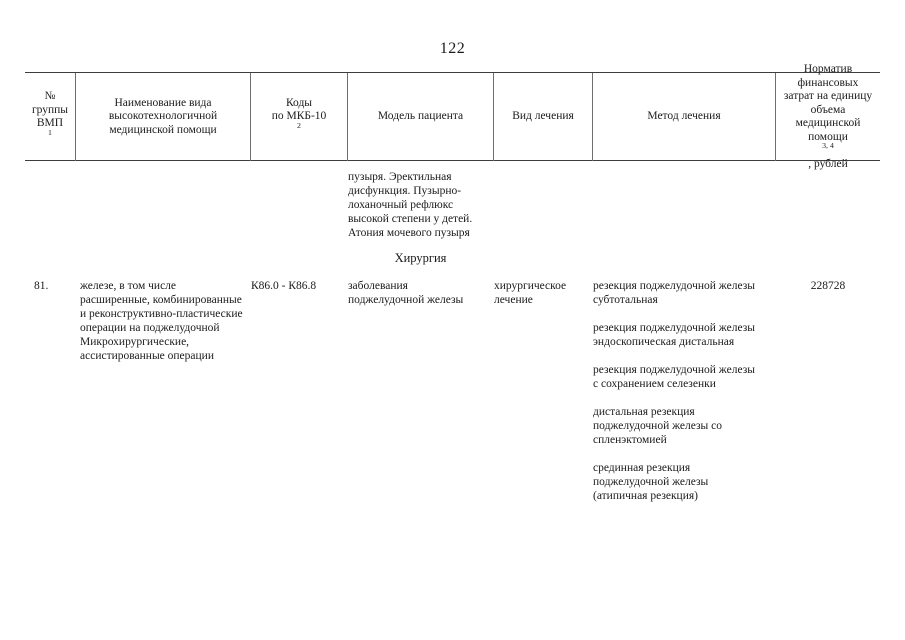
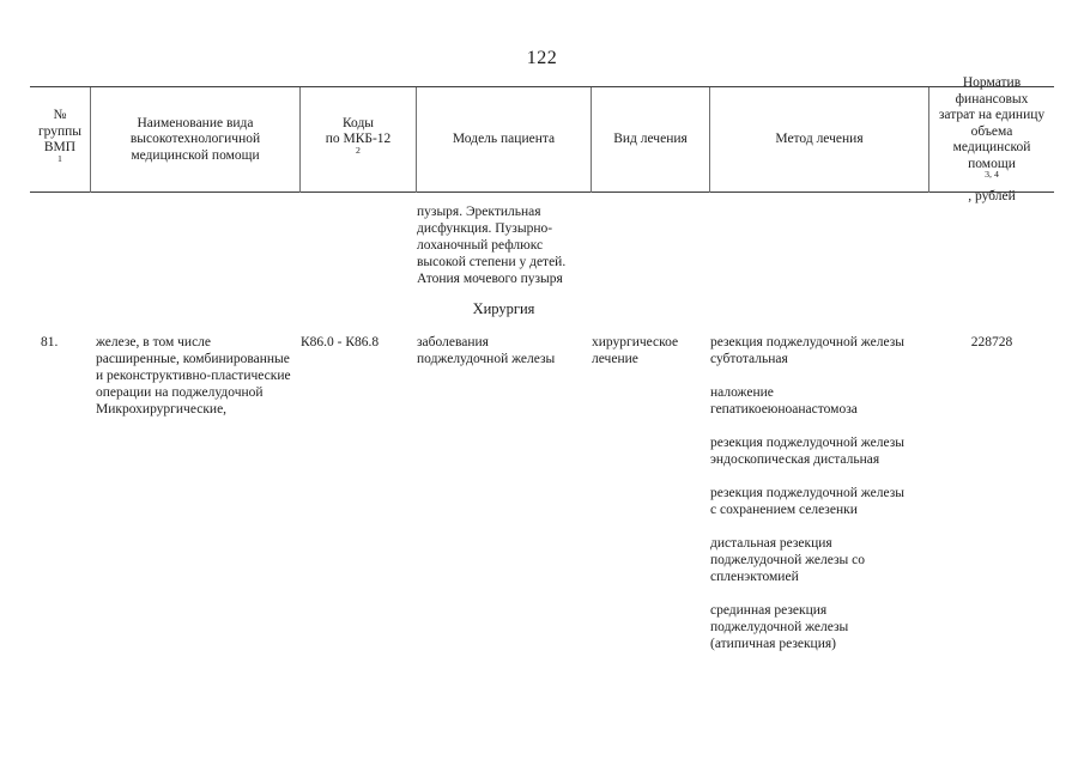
  122
  №
  группы
  ВМП
  1
  Наименование вида
  высокотехнологичной
  медицинской помощи
  Коды
- по МКБ-10
+ по МКБ-12
  2
  Модель пациента
  Вид лечения
  Метод лечения
  Норматив
  финансовых
  затрат на единицу
  объема
  медицинской
  помощи
  3, 4
  , рублей
  пузыря. Эректильная
  дисфункция. Пузырно-
  лоханочный рефлюкс
  высокой степени у детей.
  Атония мочевого пузыря
  Хирургия
  81.
  железе, в том числе
  расширенные, комбинированные
  и реконструктивно-пластические
  операции на поджелудочной
  Микрохирургические,
- ассистированные операции
  К86.0 - К86.8
  заболевания
  поджелудочной железы
  хирургическое
  лечение
  резекция поджелудочной железы
  субтотальная
+ наложение
+ гепатикоеюноанастомоза
  резекция поджелудочной железы
  эндоскопическая дистальная
  резекция поджелудочной железы
  с сохранением селезенки
  дистальная резекция
  поджелудочной железы со
  спленэктомией
  срединная резекция
  поджелудочной железы
  (атипичная резекция)
  228728
